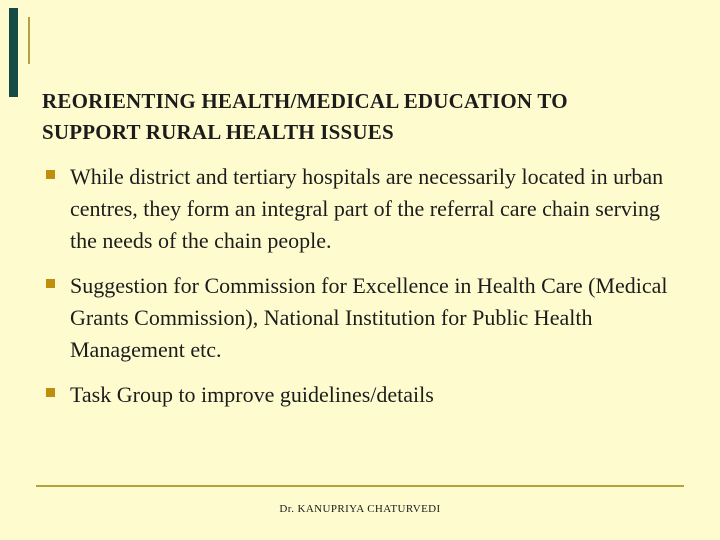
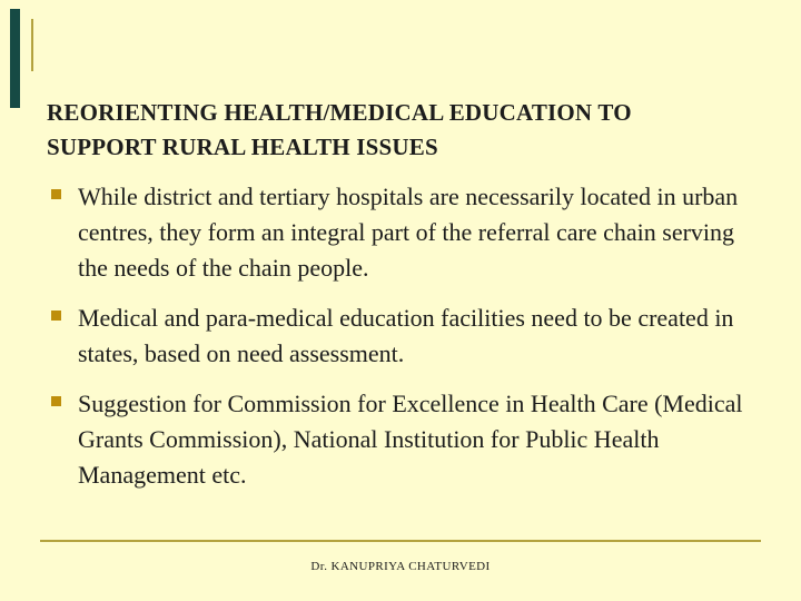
  REORIENTING HEALTH/MEDICAL EDUCATION TO
  SUPPORT RURAL HEALTH ISSUES
  While district and tertiary hospitals are necessarily located in urban centres, they form an integral part of the referral care chain serving the needs of the chain people.
+ Medical and para-medical education facilities need to be created in states, based on need assessment.
  Suggestion for Commission for Excellence in Health Care (Medical Grants Commission), National Institution for Public Health Management etc.
- Task Group to improve guidelines/details
  Dr. KANUPRIYA CHATURVEDI
